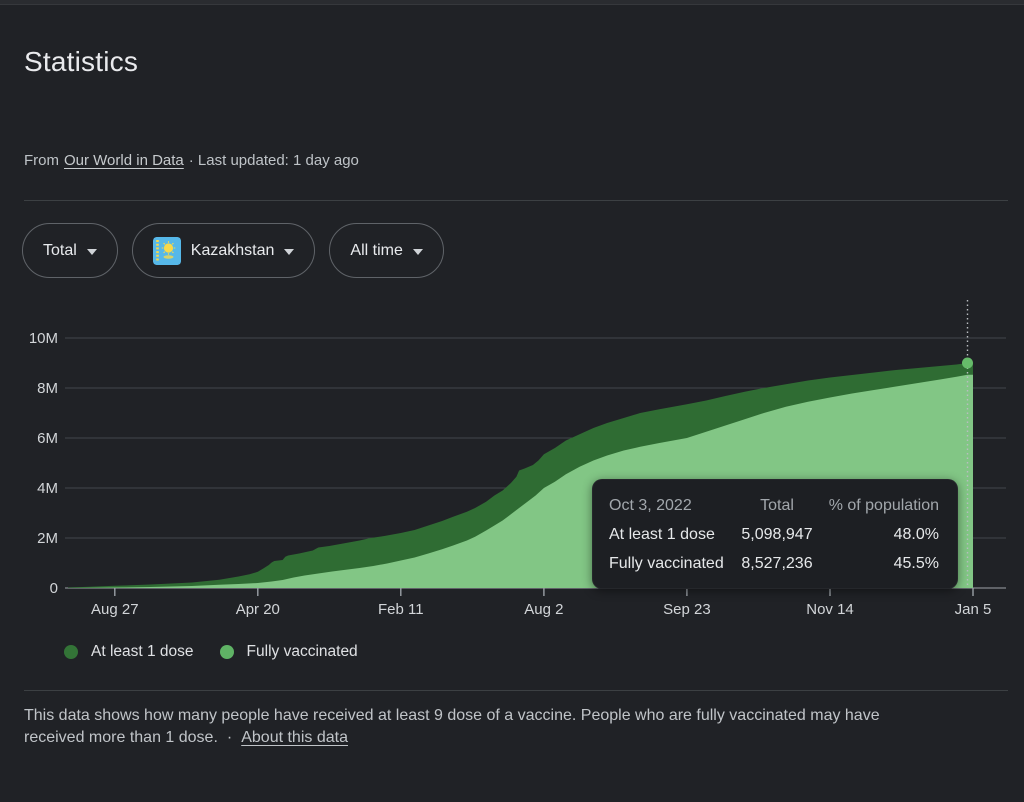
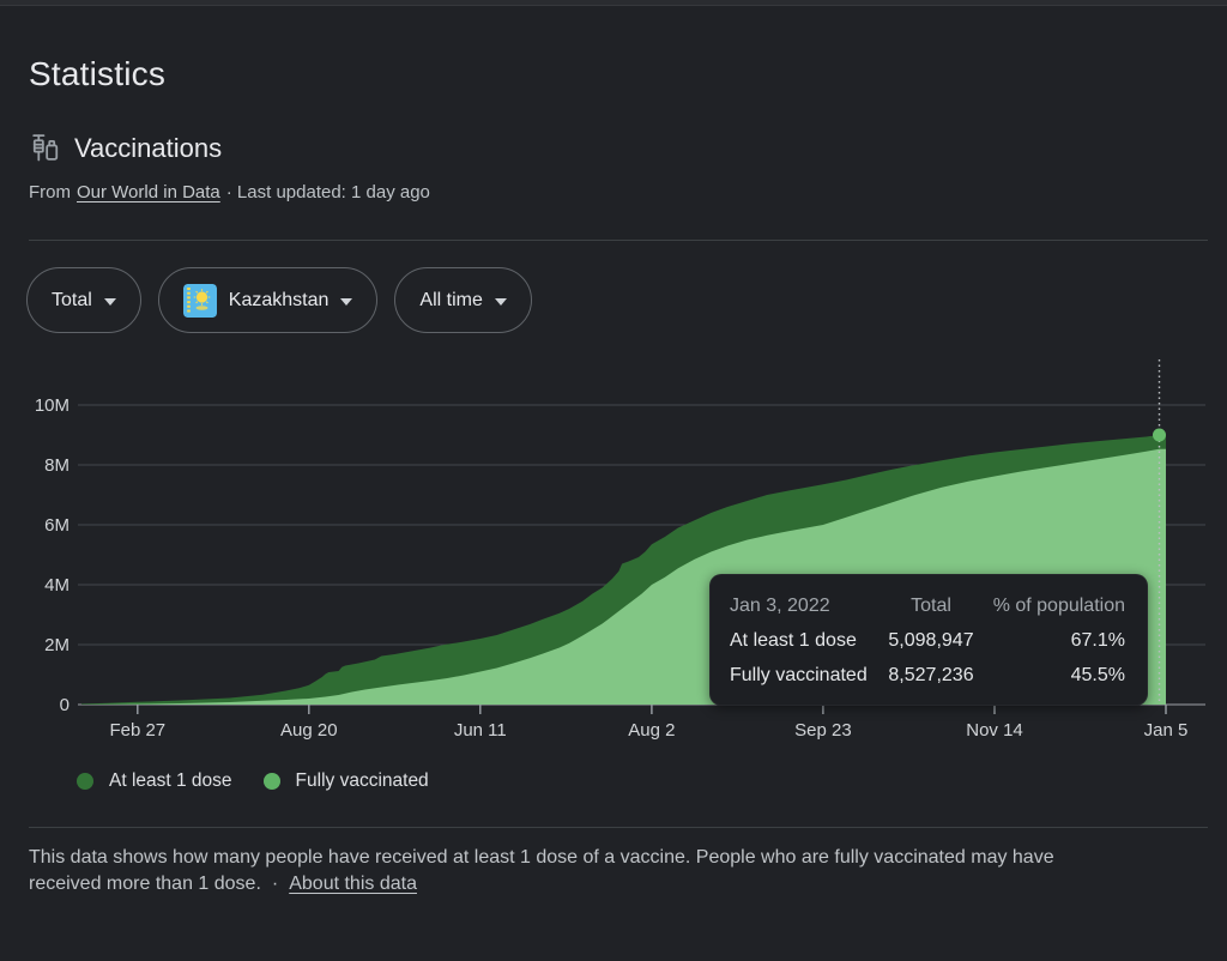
  Statistics
+ Vaccinations
  From Our World in Data · Last updated: 1 day ago
  Total
  Kazakhstan
  All time
  0
  2M
  4M
  6M
  8M
  10M
- Aug 27
+ Feb 27
- Apr 20
+ Aug 20
- Feb 11
+ Jun 11
  Aug 2
  Sep 23
  Nov 14
  Jan 5
- Oct 3, 2022
+ Jan 3, 2022
  Total
  % of population
  At least 1 dose
  5,098,947
- 48.0%
+ 67.1%
  Fully vaccinated
  8,527,236
  45.5%
  At least 1 dose
  Fully vaccinated
- This data shows how many people have received at least 9 dose of a vaccine. People who are fully vaccinated may have
+ This data shows how many people have received at least 1 dose of a vaccine. People who are fully vaccinated may have
  received more than 1 dose. · About this data
